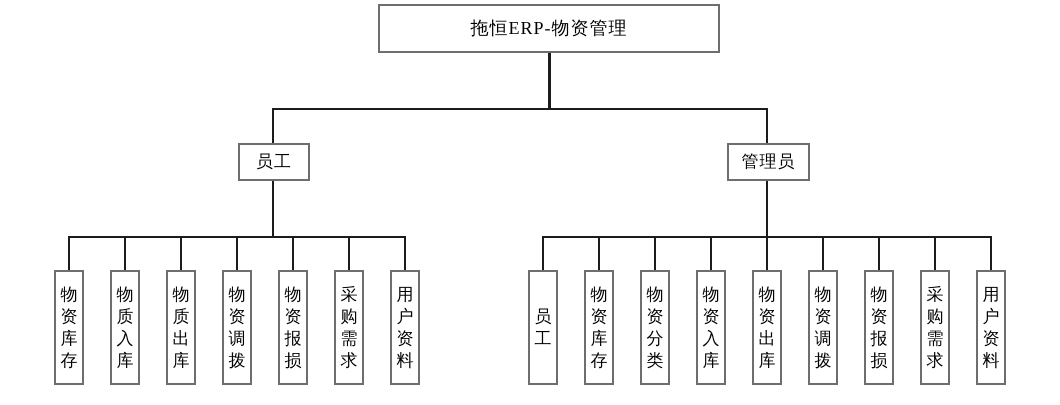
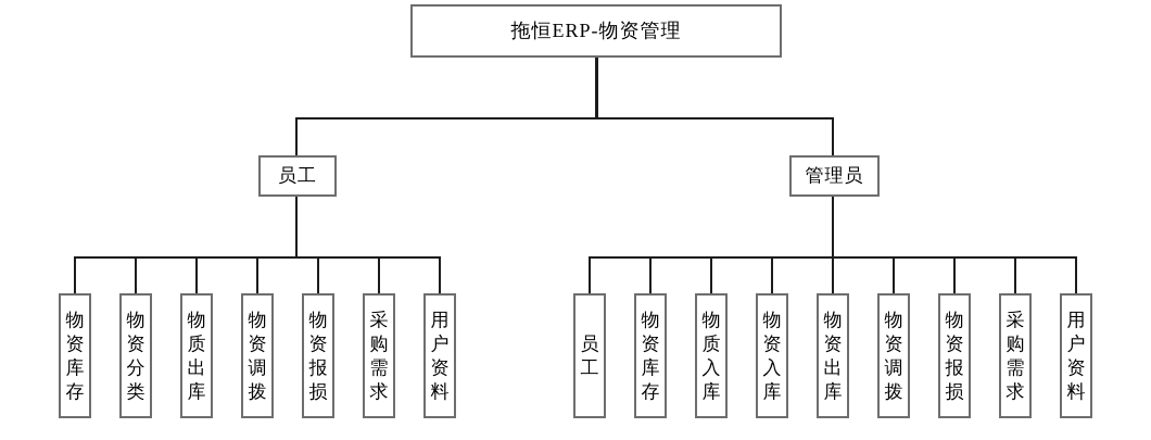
  拖恒ERP-物资管理
  员工
  物资库存
- 物质入库
+ 物资分类
  物质出库
  物资调拨
  物资报损
  采购需求
  用户资料
  管理员
  员工
  物资库存
- 物资分类
+ 物质入库
  物资入库
  物资出库
  物资调拨
  物资报损
  采购需求
  用户资料
